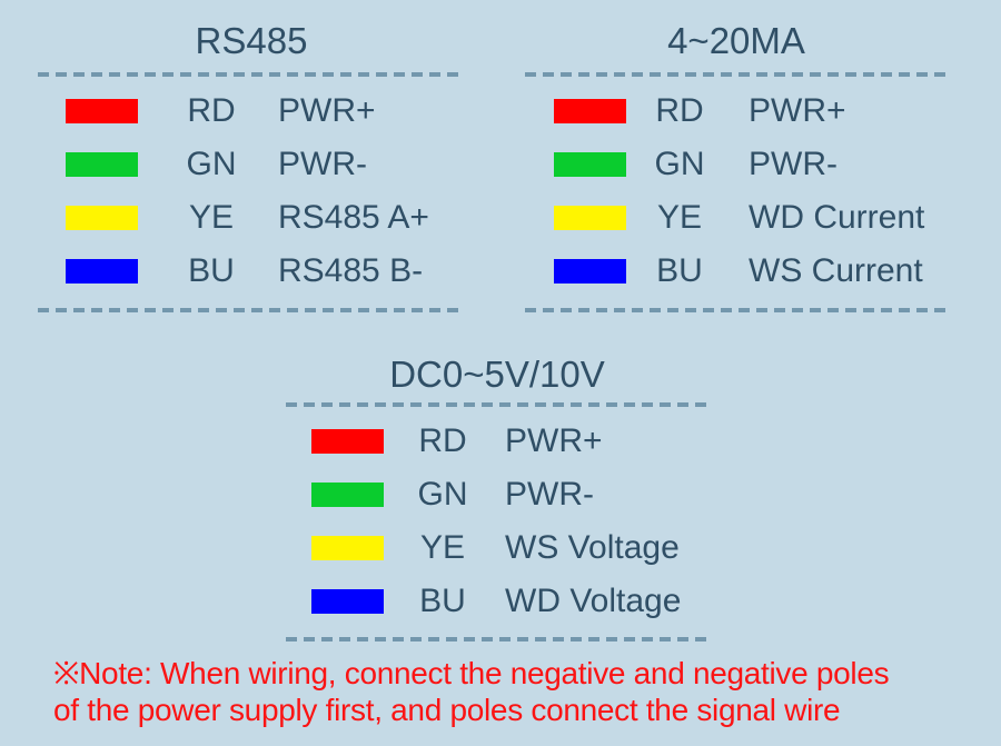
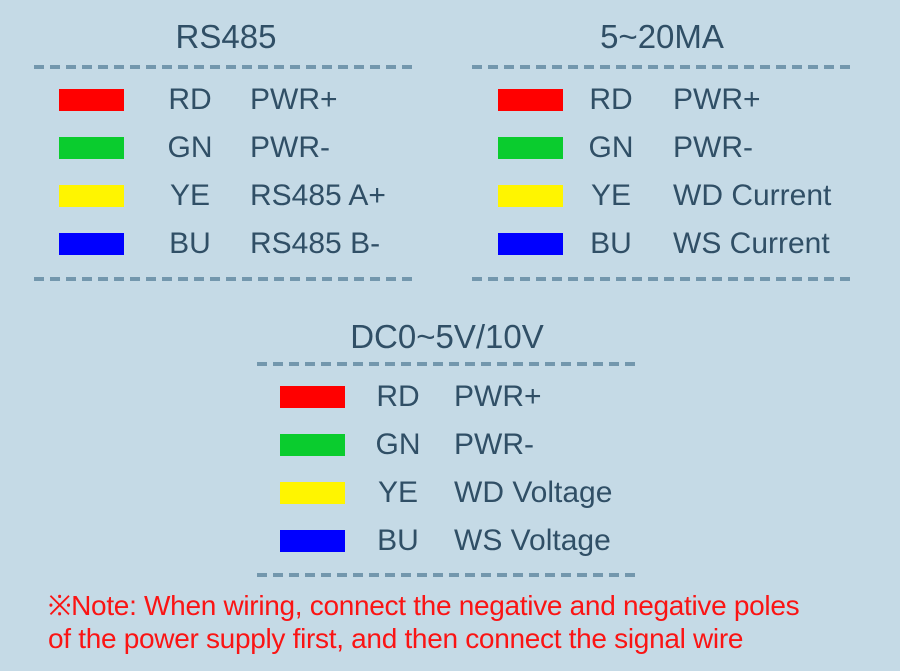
  RS485
  RD
  PWR+
  GN
  PWR-
  YE
  RS485 A+
  BU
  RS485 B-
- 4~20MA
+ 5~20MA
  RD
  PWR+
  GN
  PWR-
  YE
  WD Current
  BU
  WS Current
  DC0~5V/10V
  RD
  PWR+
  GN
  PWR-
  YE
- WS Voltage
+ WD Voltage
  BU
- WD Voltage
+ WS Voltage
  ※Note: When wiring, connect the negative and negative poles
- of the power supply first, and poles connect the signal wire
+ of the power supply first, and then connect the signal wire
